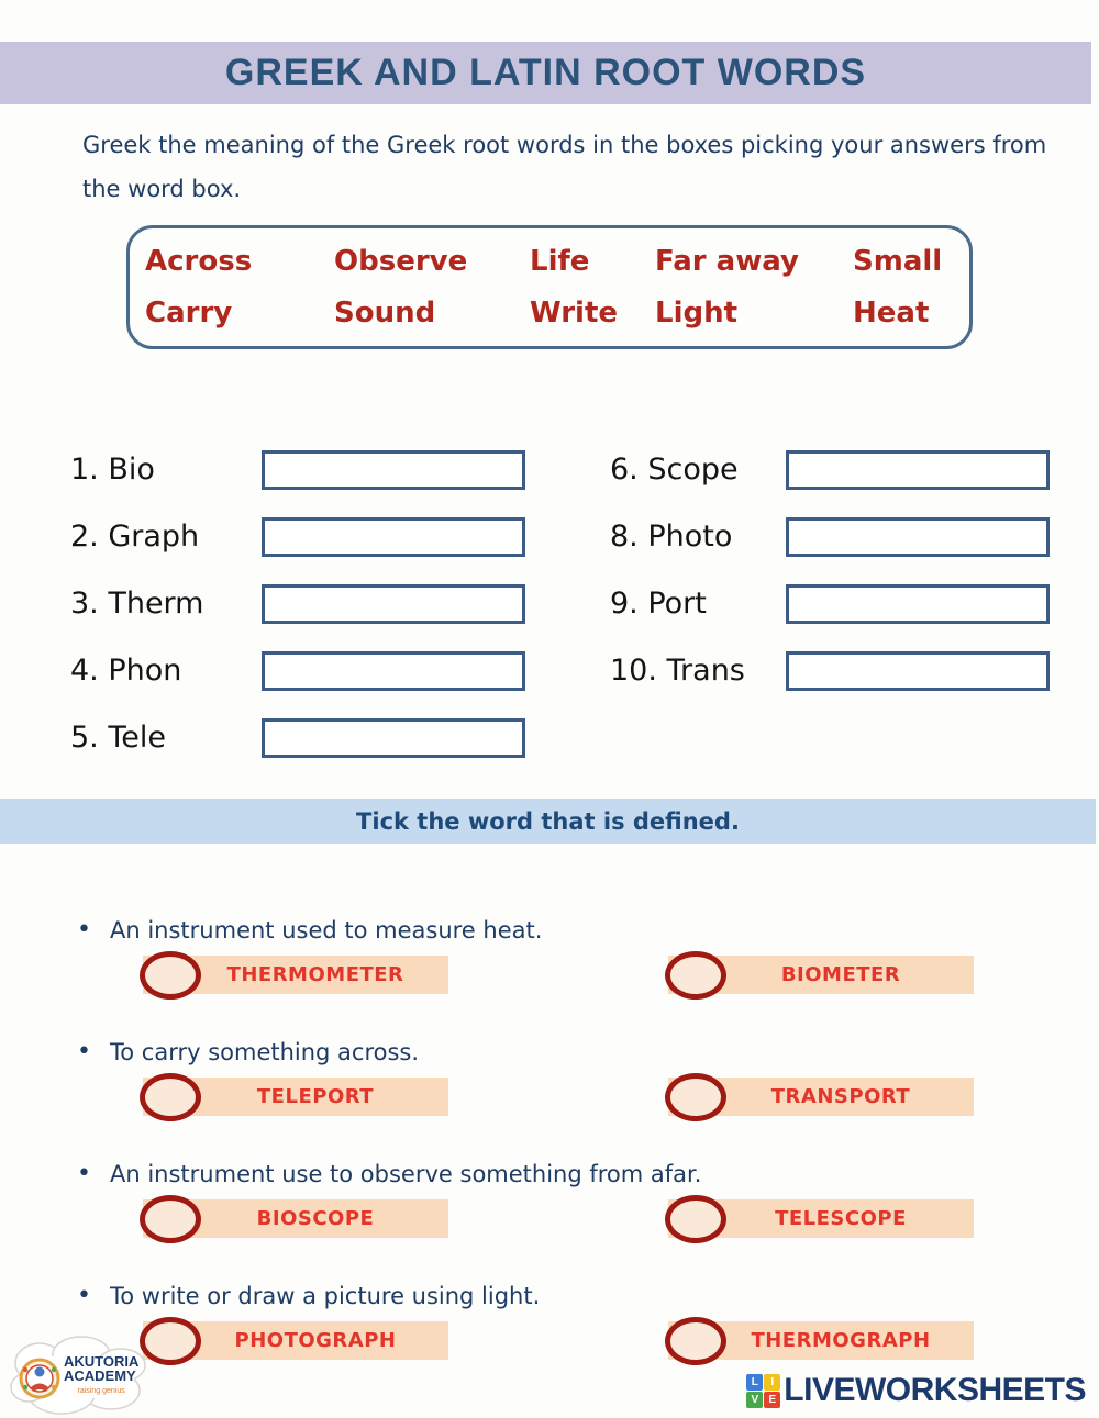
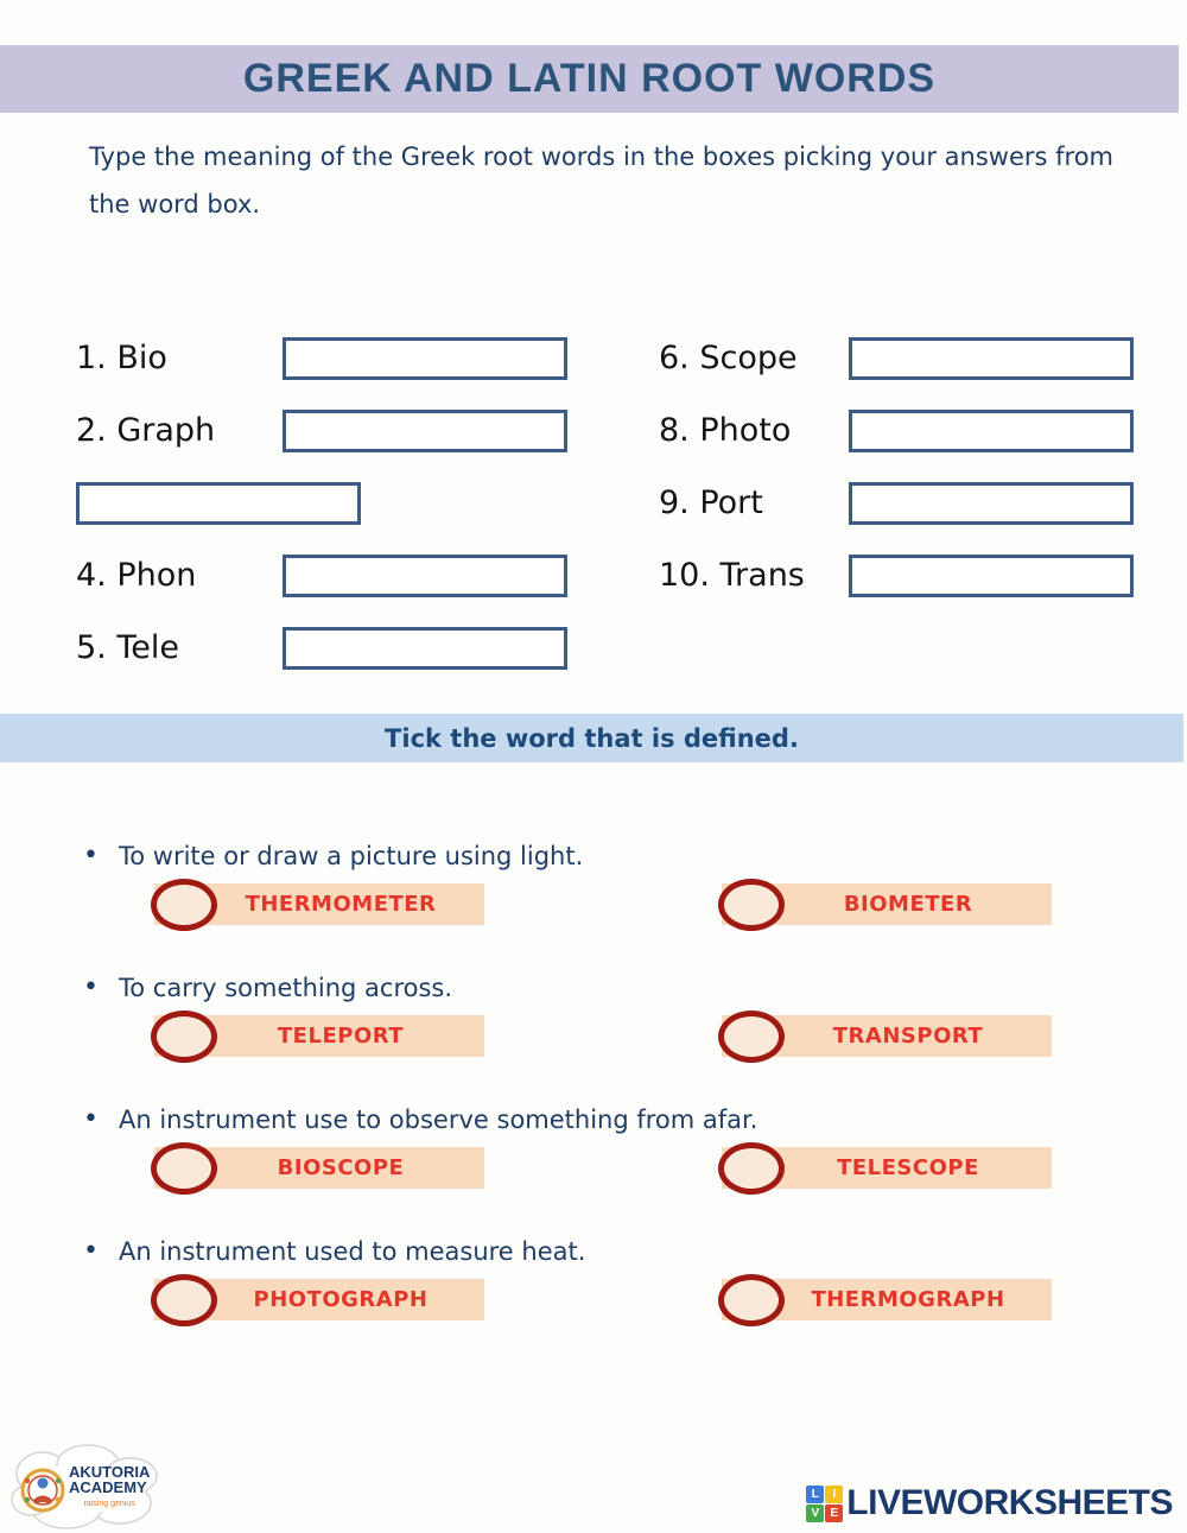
  GREEK AND LATIN ROOT WORDS
- Greek the meaning of the Greek root words in the boxes picking your answers from the word box.
+ Type the meaning of the Greek root words in the boxes picking your answers from the word box.
- Across
- Observe
- Life
- Far away
- Small
- Carry
- Sound
- Write
- Light
- Heat
  1. Bio
  2. Graph
- 3. Therm
  4. Phon
  5. Tele
  6. Scope
  8. Photo
  9. Port
  10. Trans
  Tick the word that is defined.
  •
- An instrument used to measure heat.
+ To write or draw a picture using light.
  THERMOMETER
  BIOMETER
  •
  To carry something across.
  TELEPORT
  TRANSPORT
  •
  An instrument use to observe something from afar.
  BIOSCOPE
  TELESCOPE
  •
- To write or draw a picture using light.
+ An instrument used to measure heat.
  PHOTOGRAPH
  THERMOGRAPH
  AKUTORIA
  ACADEMY
  L
  I
  V
  E
  LIVEWORKSHEETS
